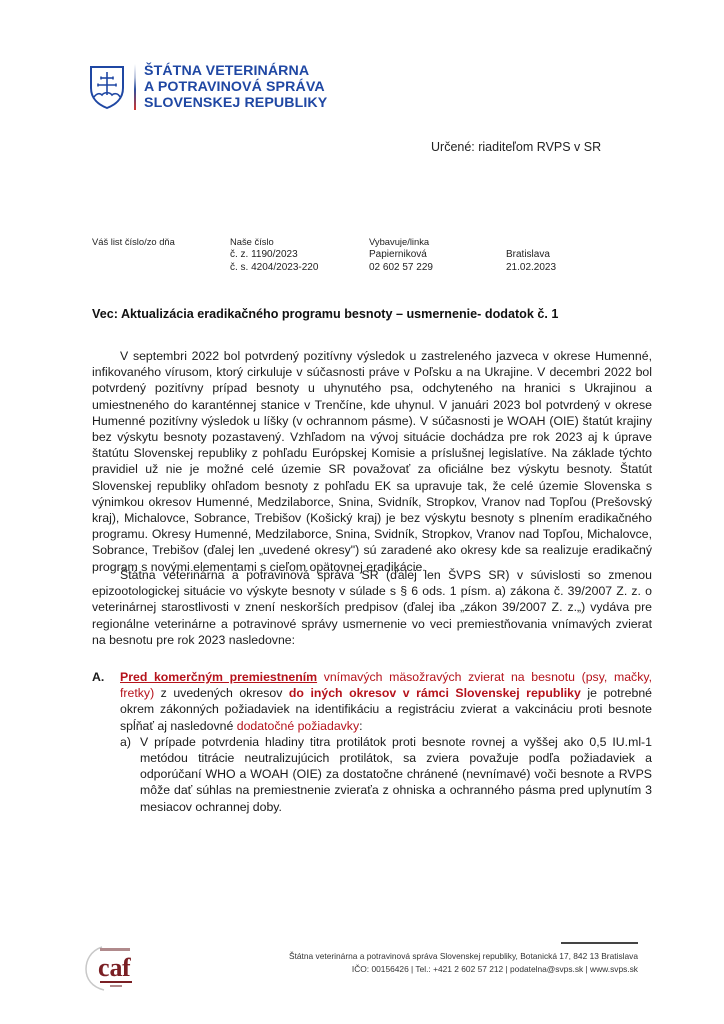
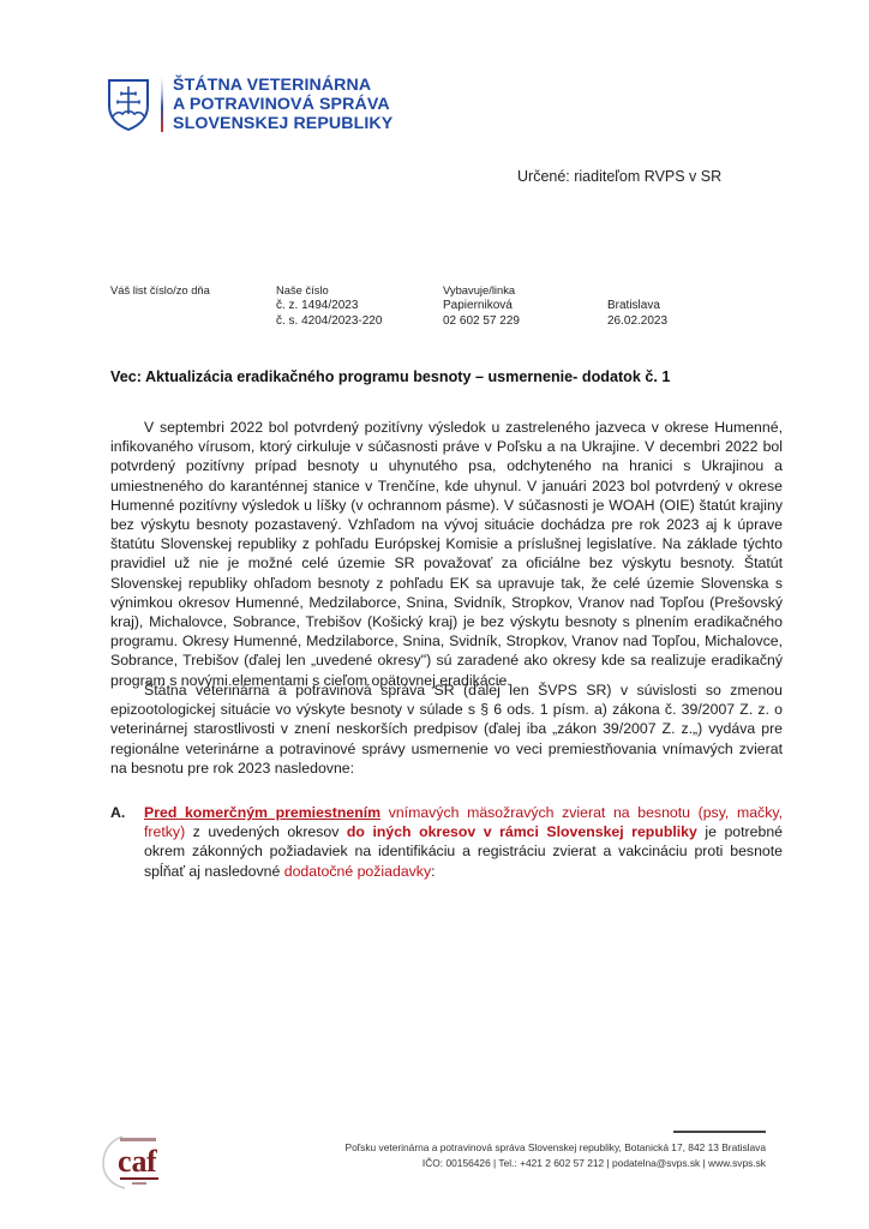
  ŠTÁTNA VETERINÁRNA
  A POTRAVINOVÁ SPRÁVA
  SLOVENSKEJ REPUBLIKY
  Určené: riaditeľom RVPS v SR
  Váš list číslo/zo dňa
  Naše číslo
- č. z. 1190/2023
+ č. z. 1494/2023
  č. s. 4204/2023-220
  Vybavuje/linka
  Papierniková
  02 602 57 229
  Bratislava
- 21.02.2023
+ 26.02.2023
  Vec: Aktualizácia eradikačného programu besnoty – usmernenie- dodatok č. 1
  V septembri 2022 bol potvrdený pozitívny výsledok u zastreleného jazveca v okrese Humenné, infikovaného vírusom, ktorý cirkuluje v súčasnosti práve v Poľsku a na Ukrajine. V decembri 2022 bol potvrdený pozitívny prípad besnoty u uhynutého psa, odchyteného na hranici s Ukrajinou a umiestneného do karanténnej stanice v Trenčíne, kde uhynul. V januári 2023 bol potvrdený v okrese Humenné pozitívny výsledok u líšky (v ochrannom pásme). V súčasnosti je WOAH (OIE) štatút krajiny bez výskytu besnoty pozastavený. Vzhľadom na vývoj situácie dochádza pre rok 2023 aj k úprave štatútu Slovenskej republiky z pohľadu Európskej Komisie a príslušnej legislatíve. Na základe týchto pravidiel už nie je možné celé územie SR považovať za oficiálne bez výskytu besnoty. Štatút Slovenskej republiky ohľadom besnoty z pohľadu EK sa upravuje tak, že celé územie Slovenska s výnimkou okresov Humenné, Medzilaborce, Snina, Svidník, Stropkov, Vranov nad Topľou (Prešovský kraj), Michalovce, Sobrance, Trebišov (Košický kraj) je bez výskytu besnoty s plnením eradikačného programu. Okresy Humenné, Medzilaborce, Snina, Svidník, Stropkov, Vranov nad Topľou, Michalovce, Sobrance, Trebišov (ďalej len „uvedené okresy") sú zaradené ako okresy kde sa realizuje eradikačný program s novými elementami s cieľom opätovnej eradikácie.
  Štátna veterinárna a potravinová správa SR (ďalej len ŠVPS SR) v súvislosti so zmenou epizootologickej situácie vo výskyte besnoty v súlade s § 6 ods. 1 písm. a) zákona č. 39/2007 Z. z. o veterinárnej starostlivosti v znení neskorších predpisov (ďalej iba „zákon 39/2007 Z. z.„) vydáva pre regionálne veterinárne a potravinové správy usmernenie vo veci premiestňovania vnímavých zvierat na besnotu pre rok 2023 nasledovne:
  A.
  Pred komerčným premiestnením vnímavých mäsožravých zvierat na besnotu (psy, mačky, fretky) z uvedených okresov do iných okresov v rámci Slovenskej republiky je potrebné okrem zákonných požiadaviek na identifikáciu a registráciu zvierat a vakcináciu proti besnote spĺňať aj nasledovné dodatočné požiadavky:
- a)
- V prípade potvrdenia hladiny titra protilátok proti besnote rovnej a vyššej ako 0,5 IU.ml-1 metódou titrácie neutralizujúcich protilátok, sa zviera považuje podľa požiadaviek a odporúčaní WHO a WOAH (OIE) za dostatočne chránené (nevnímavé) voči besnote a RVPS môže dať súhlas na premiestnenie zvieraťa z ohniska a ochranného pásma pred uplynutím 3 mesiacov ochrannej doby.
  ca
  f
- Štátna veterinárna a potravinová správa Slovenskej republiky, Botanická 17, 842 13 Bratislava
+ Poľsku veterinárna a potravinová správa Slovenskej republiky, Botanická 17, 842 13 Bratislava
  IČO: 00156426 | Tel.: +421 2 602 57 212 | podatelna@svps.sk | www.svps.sk
